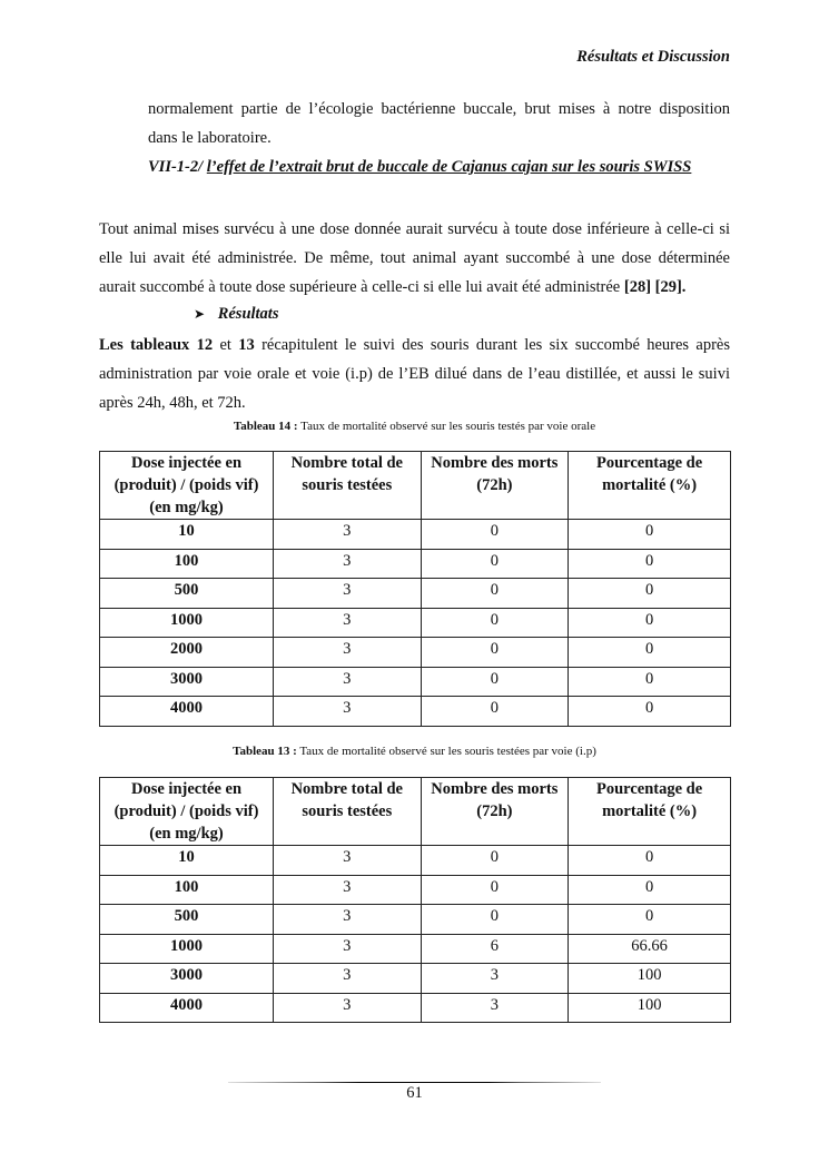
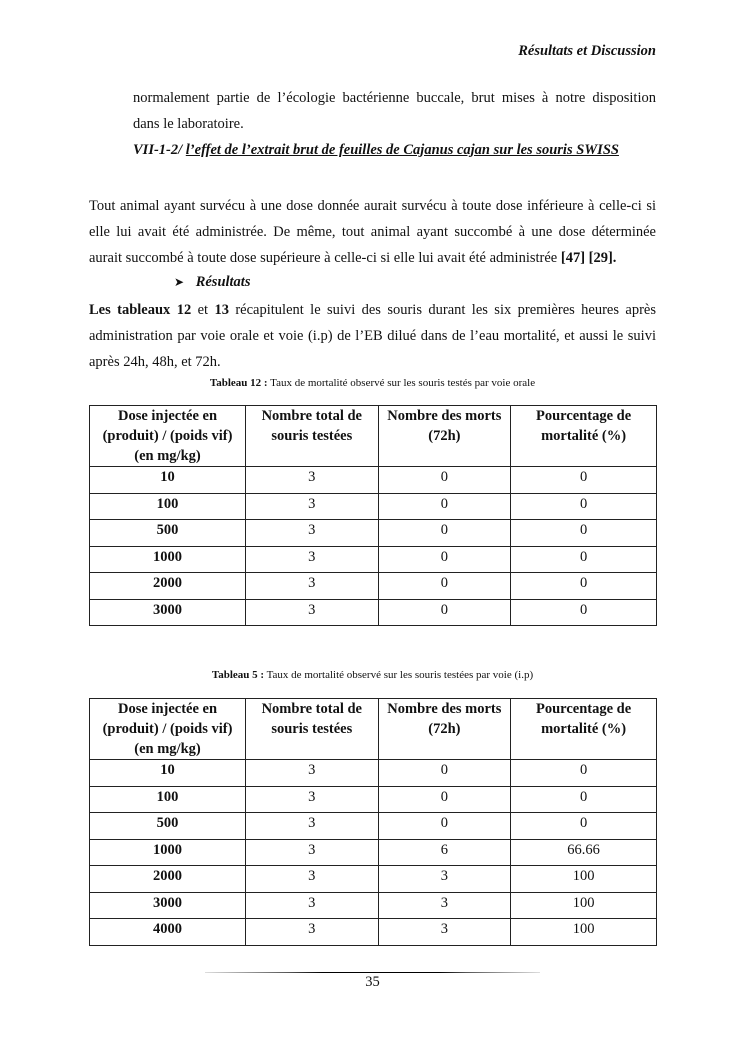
  Résultats et Discussion
  normalement partie de l’écologie bactérienne buccale, brut mises à notre disposition
  dans le laboratoire.
- VII-1-2/ l’effet de l’extrait brut de buccale de Cajanus cajan sur les souris SWISS
+ VII-1-2/ l’effet de l’extrait brut de feuilles de Cajanus cajan sur les souris SWISS
- Tout animal mises survécu à une dose donnée aurait survécu à toute dose inférieure à celle-ci si
+ Tout animal ayant survécu à une dose donnée aurait survécu à toute dose inférieure à celle-ci si
  elle lui avait été administrée. De même, tout animal ayant succombé à une dose déterminée
- aurait succombé à toute dose supérieure à celle-ci si elle lui avait été administrée [28] [29].
+ aurait succombé à toute dose supérieure à celle-ci si elle lui avait été administrée [47] [29].
  ➤ Résultats
- Les tableaux 12 et 13 récapitulent le suivi des souris durant les six succombé heures après
+ Les tableaux 12 et 13 récapitulent le suivi des souris durant les six premières heures après
- administration par voie orale et voie (i.p) de l’EB dilué dans de l’eau distillée, et aussi le suivi
+ administration par voie orale et voie (i.p) de l’EB dilué dans de l’eau mortalité, et aussi le suivi
  après 24h, 48h, et 72h.
- Tableau 14 : Taux de mortalité observé sur les souris testés par voie orale
+ Tableau 12 : Taux de mortalité observé sur les souris testés par voie orale
  Dose injectée en(produit) / (poids vif)(en mg/kg)	Nombre total desouris testées	Nombre des morts(72h)	Pourcentage demortalité (%)
  10	3	0	0
  100	3	0	0
  500	3	0	0
  1000	3	0	0
  2000	3	0	0
  3000	3	0	0
- 4000	3	0	0
- Tableau 13 : Taux de mortalité observé sur les souris testées par voie (i.p)
+ Tableau 5 : Taux de mortalité observé sur les souris testées par voie (i.p)
  Dose injectée en(produit) / (poids vif)(en mg/kg)	Nombre total desouris testées	Nombre des morts(72h)	Pourcentage demortalité (%)
  10	3	0	0
  100	3	0	0
  500	3	0	0
  1000	3	6	66.66
+ 2000	3	3	100
  3000	3	3	100
  4000	3	3	100
- 61
+ 35
